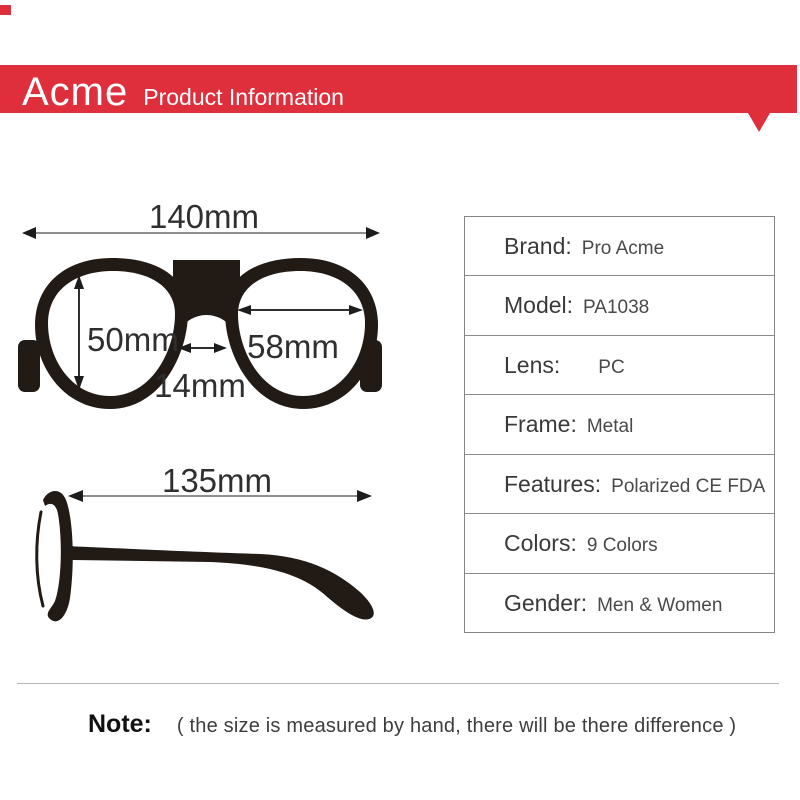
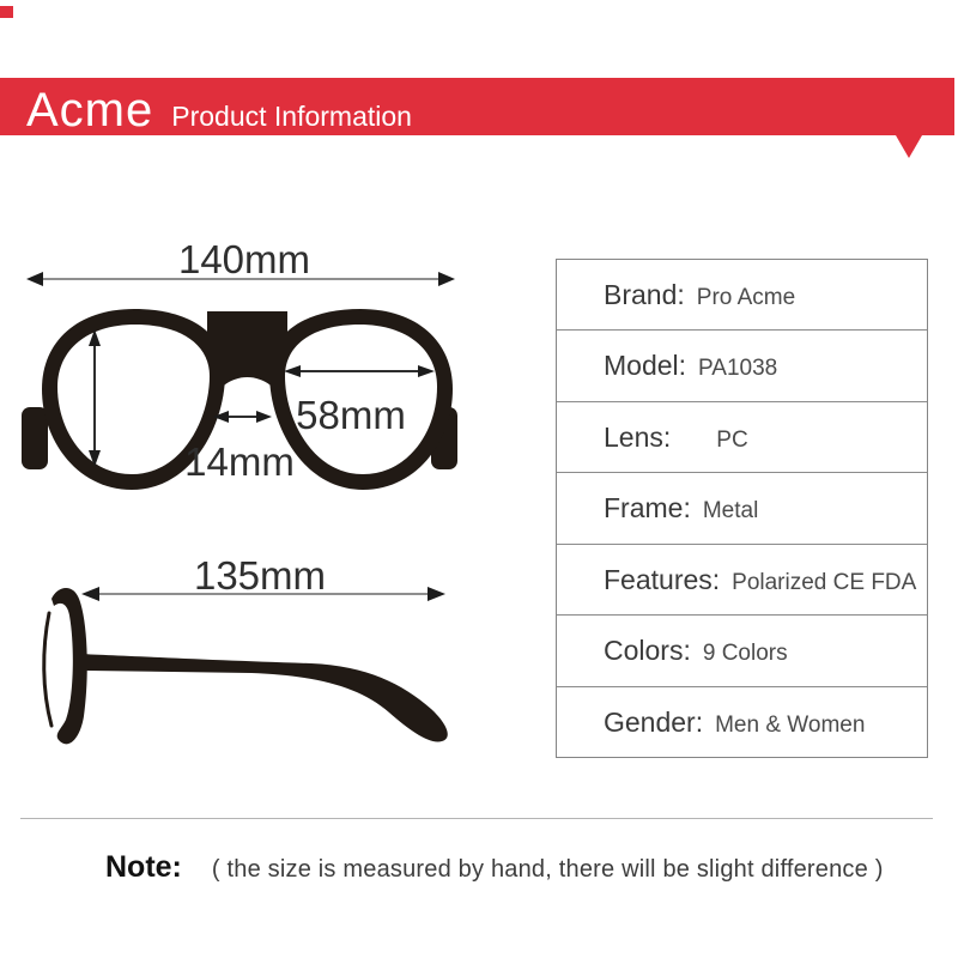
  Acme
  Product Information
  140mm
- 50mm
  58mm
  14mm
  135mm
  Brand: Pro Acme
  Model: PA1038
  Lens: PC
  Frame: Metal
  Features: Polarized CE FDA
  Colors: 9 Colors
  Gender: Men & Women
  Note:
- ( the size is measured by hand, there will be there difference )
+ ( the size is measured by hand, there will be slight difference )
